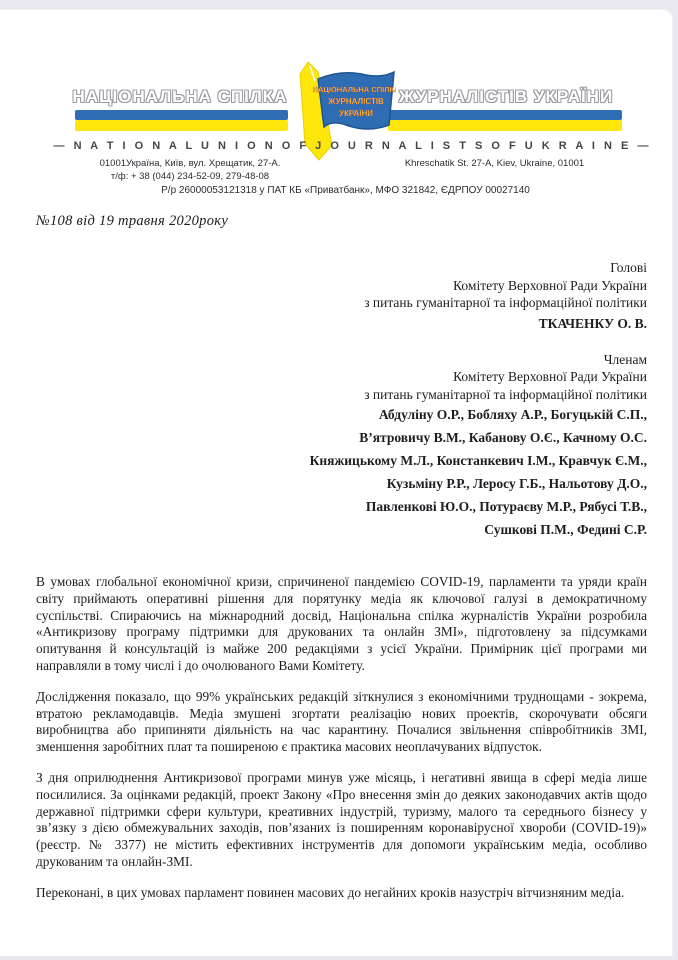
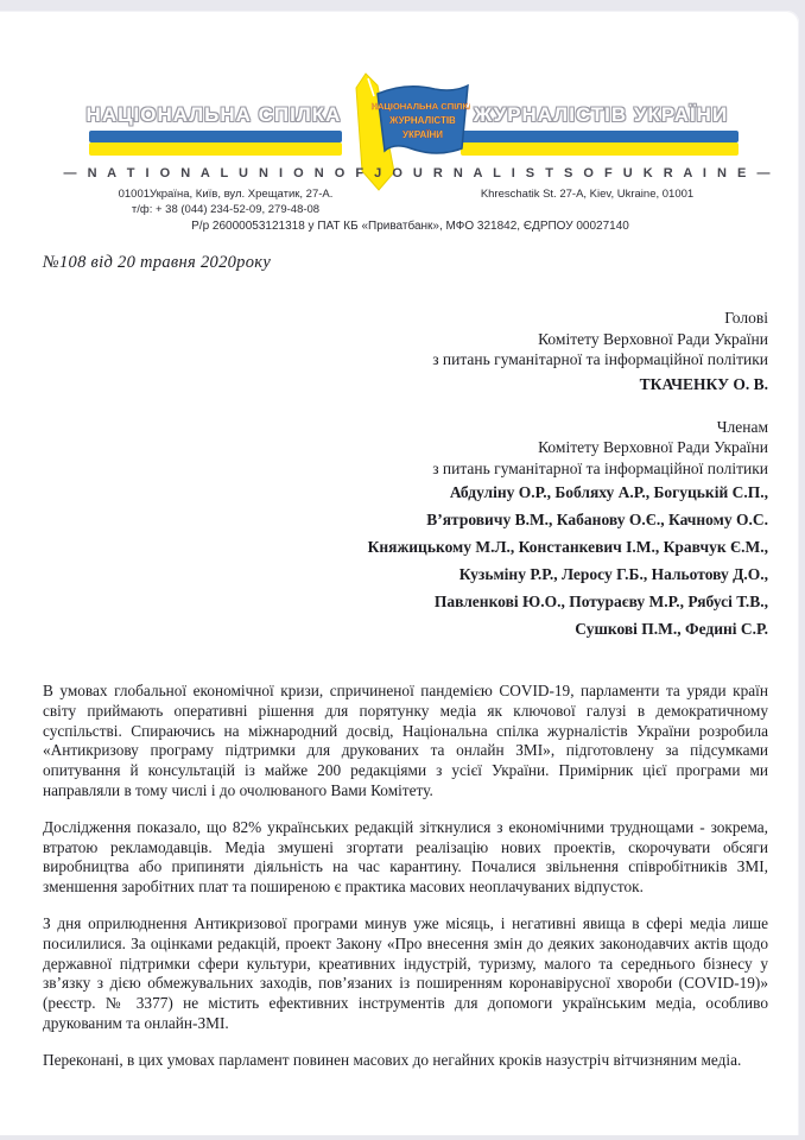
  НАЦІОНАЛЬНА СПІЛКА
  ЖУРНАЛІСТІВ УКРАЇНИ
  НАЦІОНАЛЬНА СПІЛК
  ЖУРНАЛІСТІВ
  УКРАЇНИ
  — N A T I O N A L U N I O N O F J O U R N A L I S T S O F U K R A I N E —
  01001Україна, Київ, вул. Хрещатик, 27-А.
  т/ф: + 38 (044) 234-52-09, 279-48-08
  Khreschatik St. 27-A, Kiev, Ukraine, 01001
  Р/р 26000053121318 у ПАТ КБ «Приватбанк», МФО 321842, ЄДРПОУ 00027140
- №108 від 19 травня 2020року
+ №108 від 20 травня 2020року
  Голові
  Комітету Верховної Ради України
  з питань гуманітарної та інформаційної політики
  ТКАЧЕНКУ О. В.
  Членам
  Комітету Верховної Ради України
  з питань гуманітарної та інформаційної політики
  Абдуліну О.Р., Бобляху А.Р., Богуцькій С.П.,
  В’ятровичу В.М., Кабанову О.Є., Качному О.С.
  Княжицькому М.Л., Констанкевич І.М., Кравчук Є.М.,
  Кузьміну Р.Р., Леросу Г.Б., Нальотову Д.О.,
  Павленкові Ю.О., Потураєву М.Р., Рябусі Т.В.,
  Сушкові П.М., Федині С.Р.
  В умовах глобальної економічної кризи, спричиненої пандемією COVID-19, парламенти та уряди країн світу приймають оперативні рішення для порятунку медіа як ключової галузі в демократичному суспільстві. Спираючись на міжнародний досвід, Національна спілка журналістів України розробила «Антикризову програму підтримки для друкованих та онлайн ЗМІ», підготовлену за підсумками опитування й консультацій із майже 200 редакціями з усієї України. Примірник цієї програми ми направляли в тому числі і до очолюваного Вами Комітету.
- Дослідження показало, що 99% українських редакцій зіткнулися з економічними труднощами - зокрема, втратою рекламодавців. Медіа змушені згортати реалізацію нових проектів, скорочувати обсяги виробництва або припиняти діяльність на час карантину. Почалися звільнення співробітників ЗМІ, зменшення заробітних плат та поширеною є практика масових неоплачуваних відпусток.
+ Дослідження показало, що 82% українських редакцій зіткнулися з економічними труднощами - зокрема, втратою рекламодавців. Медіа змушені згортати реалізацію нових проектів, скорочувати обсяги виробництва або припиняти діяльність на час карантину. Почалися звільнення співробітників ЗМІ, зменшення заробітних плат та поширеною є практика масових неоплачуваних відпусток.
  З дня оприлюднення Антикризової програми минув уже місяць, і негативні явища в сфері медіа лише посилилися. За оцінками редакцій, проект Закону «Про внесення змін до деяких законодавчих актів щодо державної підтримки сфери культури, креативних індустрій, туризму, малого та середнього бізнесу у зв’язку з дією обмежувальних заходів, пов’язаних із поширенням коронавірусної хвороби (COVID-19)» (реєстр. № 3377) не містить ефективних інструментів для допомоги українським медіа, особливо друкованим та онлайн-ЗМІ.
  Переконані, в цих умовах парламент повинен масових до негайних кроків назустріч вітчизняним медіа.
